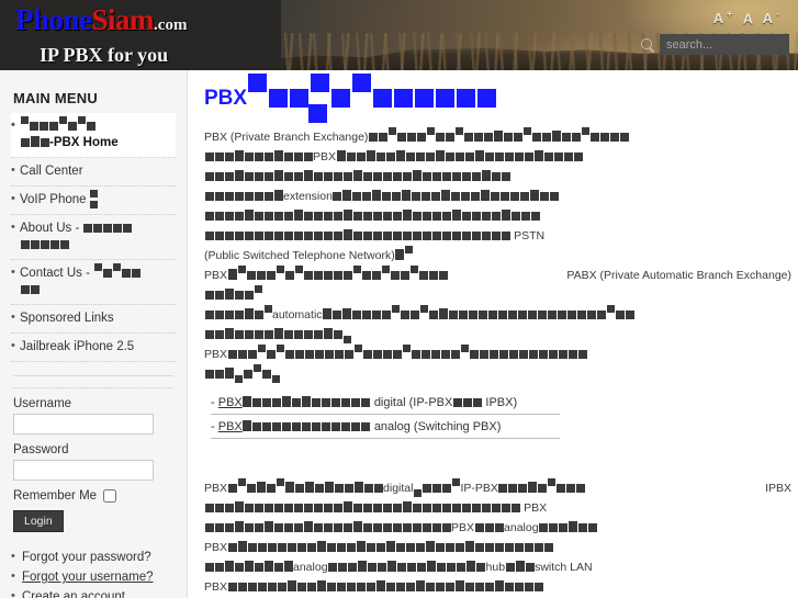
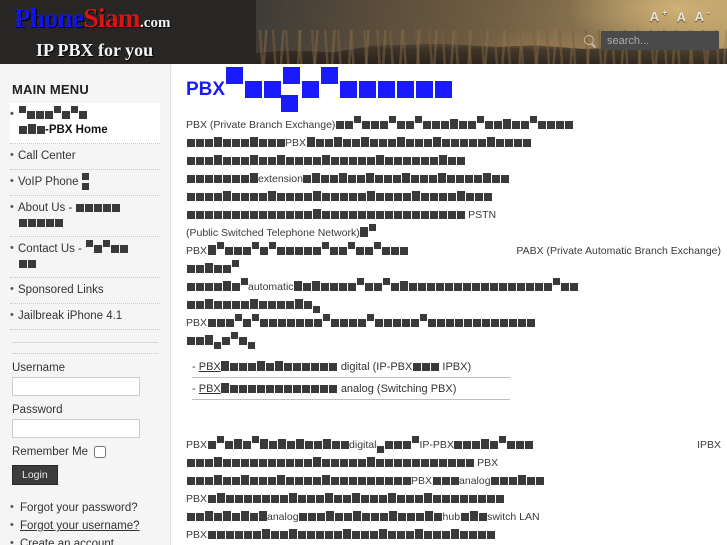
  PhoneSiam.com
  IP PBX for you
  A+ A A-
  search...
  MAIN MENU
  -PBX Home
  Call Center
  VoIP Phone
  About Us -
  Contact Us -
  Sponsored Links
- Jailbreak iPhone 2.5
+ Jailbreak iPhone 4.1
  Username
  Password
  Remember Me
  Login
  Forgot your password?
  Forgot your username?
  Create an account
  PBX
  PBX (Private Branch Exchange)
  PBX
  extension
  PSTN
  (Public Switched Telephone Network)
  PBX
  PABX (Private Automatic Branch Exchange)
  automatic
  PBX
  - PBX digital (IP-PBX IPBX)
  - PBX analog (Switching PBX)
  PBX digital IP-PBX
  IPBX
  PBX
  PBX analog
  PBX
  analog hub switch LAN
  PBX
